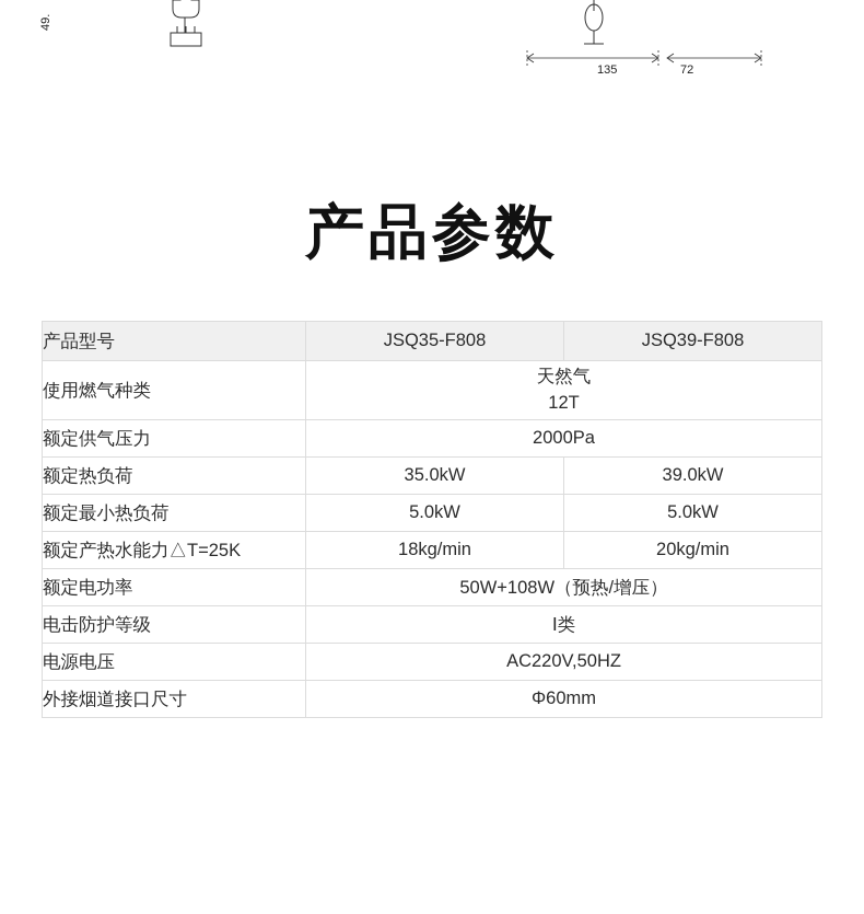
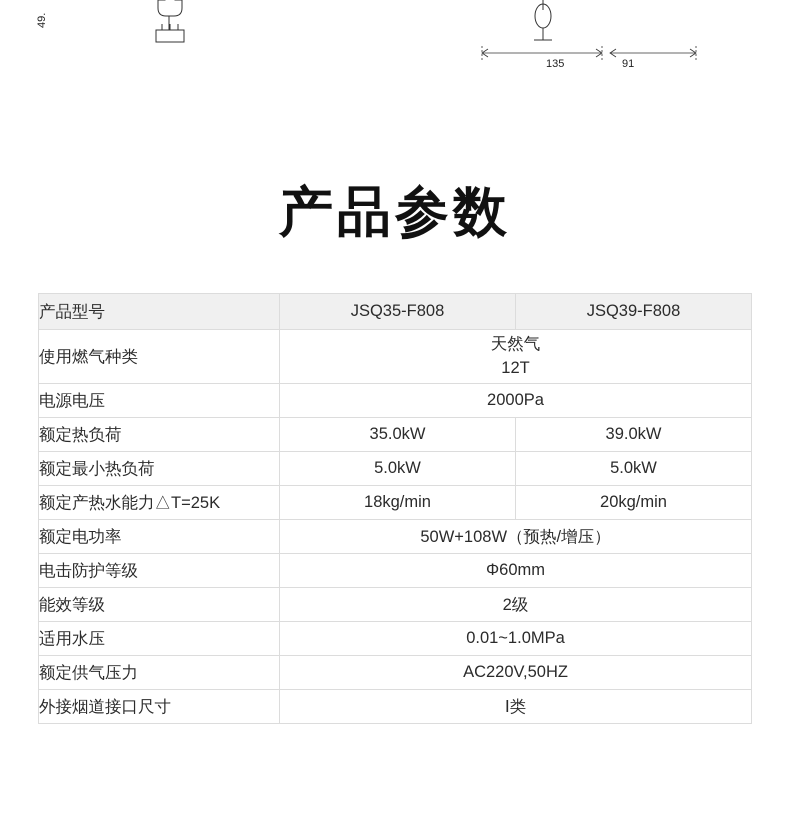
  135
- 72
+ 91
  产品参数
  产品型号	JSQ35-F808	JSQ39-F808
  使用燃气种类	天然气 12T
- 额定供气压力	2000Pa
+ 电源电压	2000Pa
  额定热负荷	35.0kW	39.0kW
  额定最小热负荷	5.0kW	5.0kW
  额定产热水能力△T=25K	18kg/min	20kg/min
  额定电功率	50W+108W（预热/增压）
- 电击防护等级	Ⅰ类
+ 电击防护等级	Φ60mm
+ 能效等级	2级
+ 适用水压	0.01~1.0MPa
- 电源电压	AC220V,50HZ
+ 额定供气压力	AC220V,50HZ
- 外接烟道接口尺寸	Φ60mm
+ 外接烟道接口尺寸	Ⅰ类
